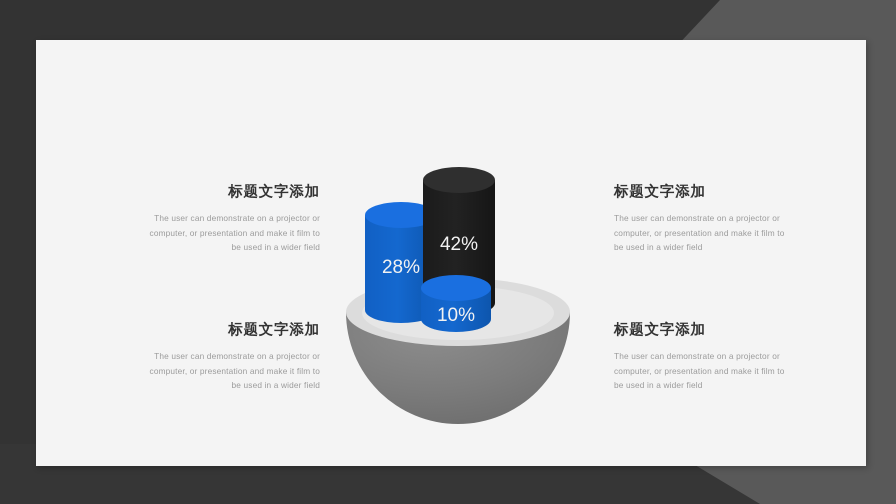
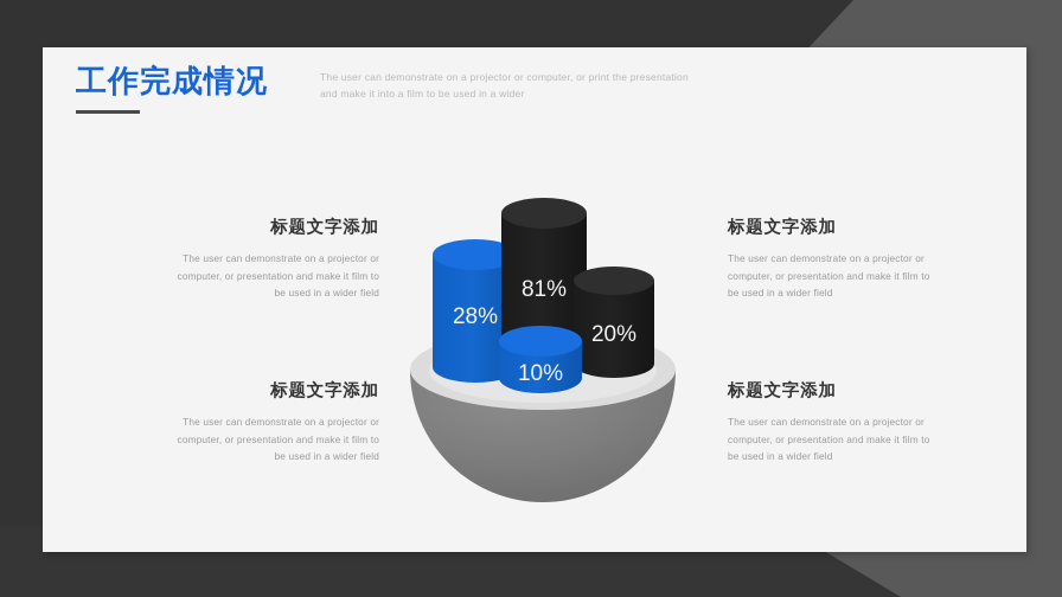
+ 工作完成情况
+ The user can demonstrate on a projector or computer, or print the presentation and make it into a film to be used in a wider
  标题文字添加
  The user can demonstrate on a projector or computer, or presentation and make it film to be used in a wider field
  标题文字添加
  The user can demonstrate on a projector or computer, or presentation and make it film to be used in a wider field
  标题文字添加
  The user can demonstrate on a projector or computer, or presentation and make it film to be used in a wider field
  标题文字添加
  The user can demonstrate on a projector or computer, or presentation and make it film to be used in a wider field
  28%
- 42%
+ 81%
+ 20%
  10%
